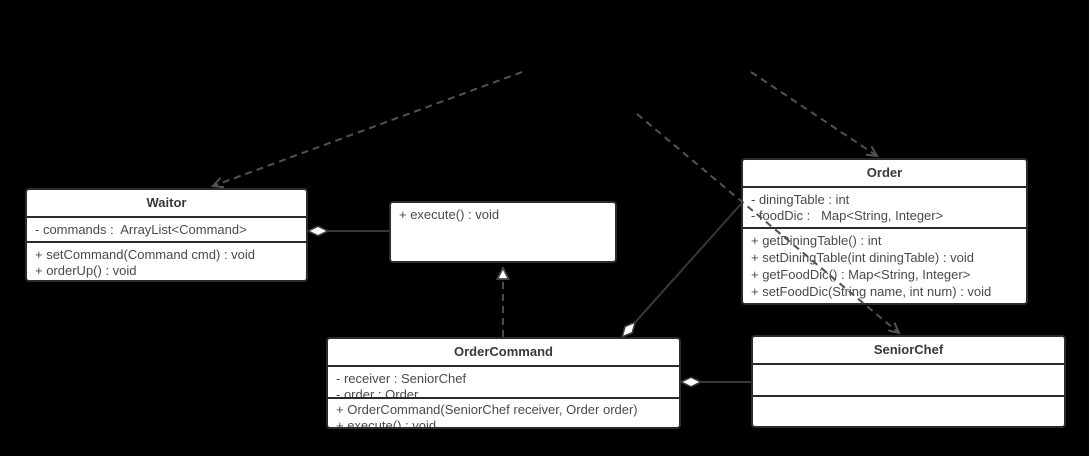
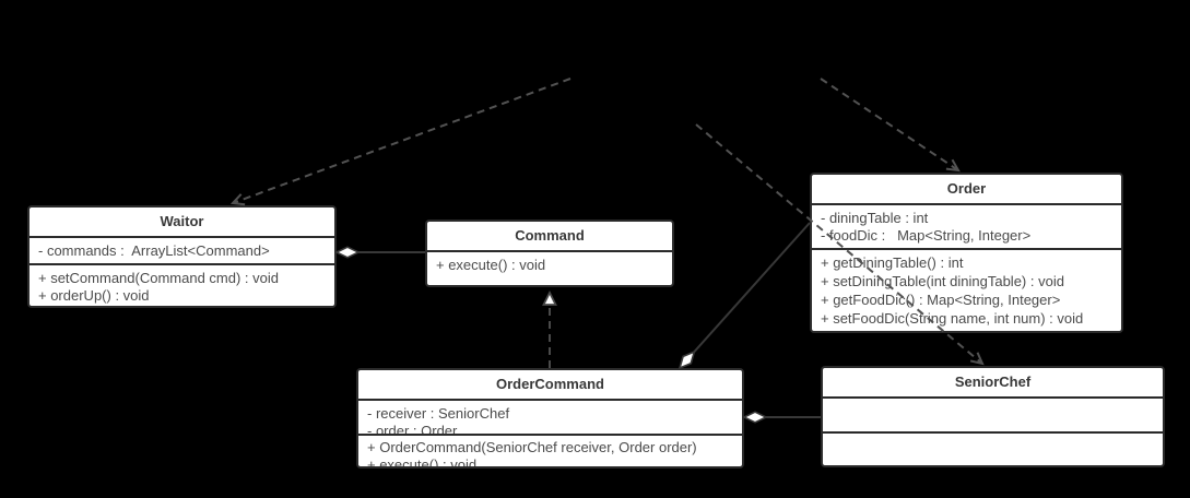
  Waitor
  - commands : ArrayList<Command>
  + setCommand(Command cmd) : void
  + orderUp() : void
+ Command
  + execute() : void
  Order
  - diningTable : int
  - foodDic : Map<String, Integer>
  + getDiningTable() : int
  + setDiningTable(int diningTable) : void
  + getFoodDic() : Map<String, Integer>
  + setFoodDic(Strng name, int num) : void
  OrderCommand
  - receiver : SeniorChef
  - order : Order
  + OrderCommand(SeniorChef receiver, Order order)
  + execute() : void
  SeniorChef
